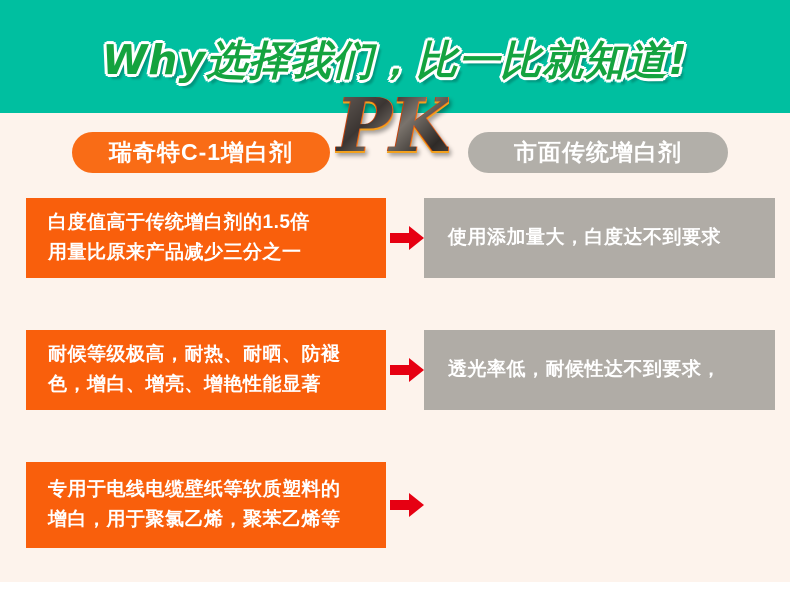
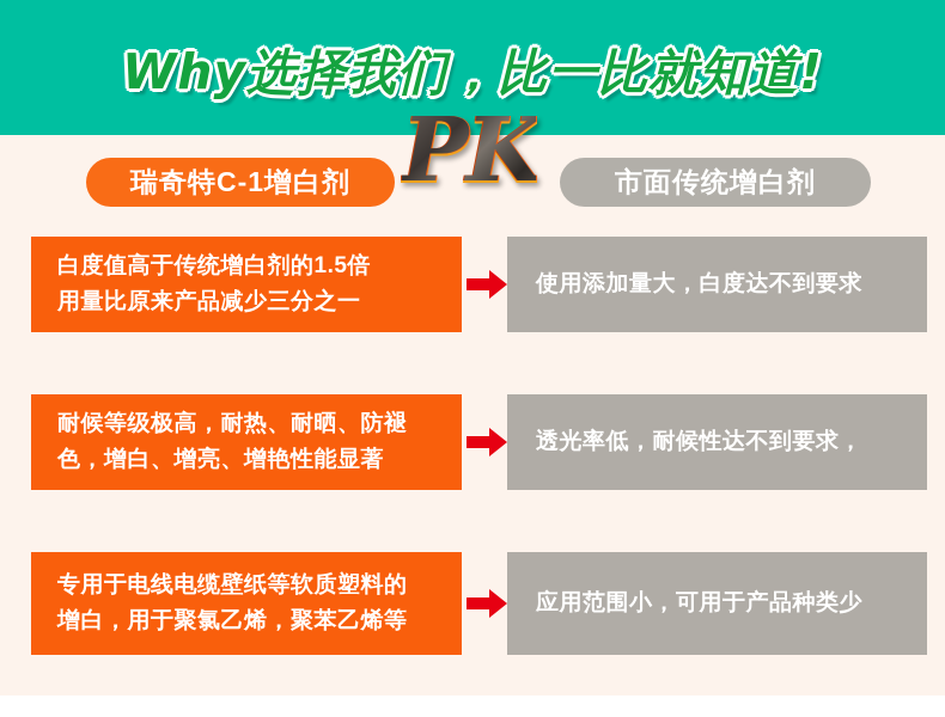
  Why选择我们，比一比就知道!
  瑞奇特C-1增白剂
  市面传统增白剂
  PK
  白度值高于传统增白剂的1.5倍
  用量比原来产品减少三分之一
  使用添加量大，白度达不到要求
  耐候等级极高，耐热、耐晒、防褪
  色，增白、增亮、增艳性能显著
  透光率低，耐候性达不到要求，
  专用于电线电缆壁纸等软质塑料的
  增白，用于聚氯乙烯，聚苯乙烯等
+ 应用范围小，可用于产品种类少
